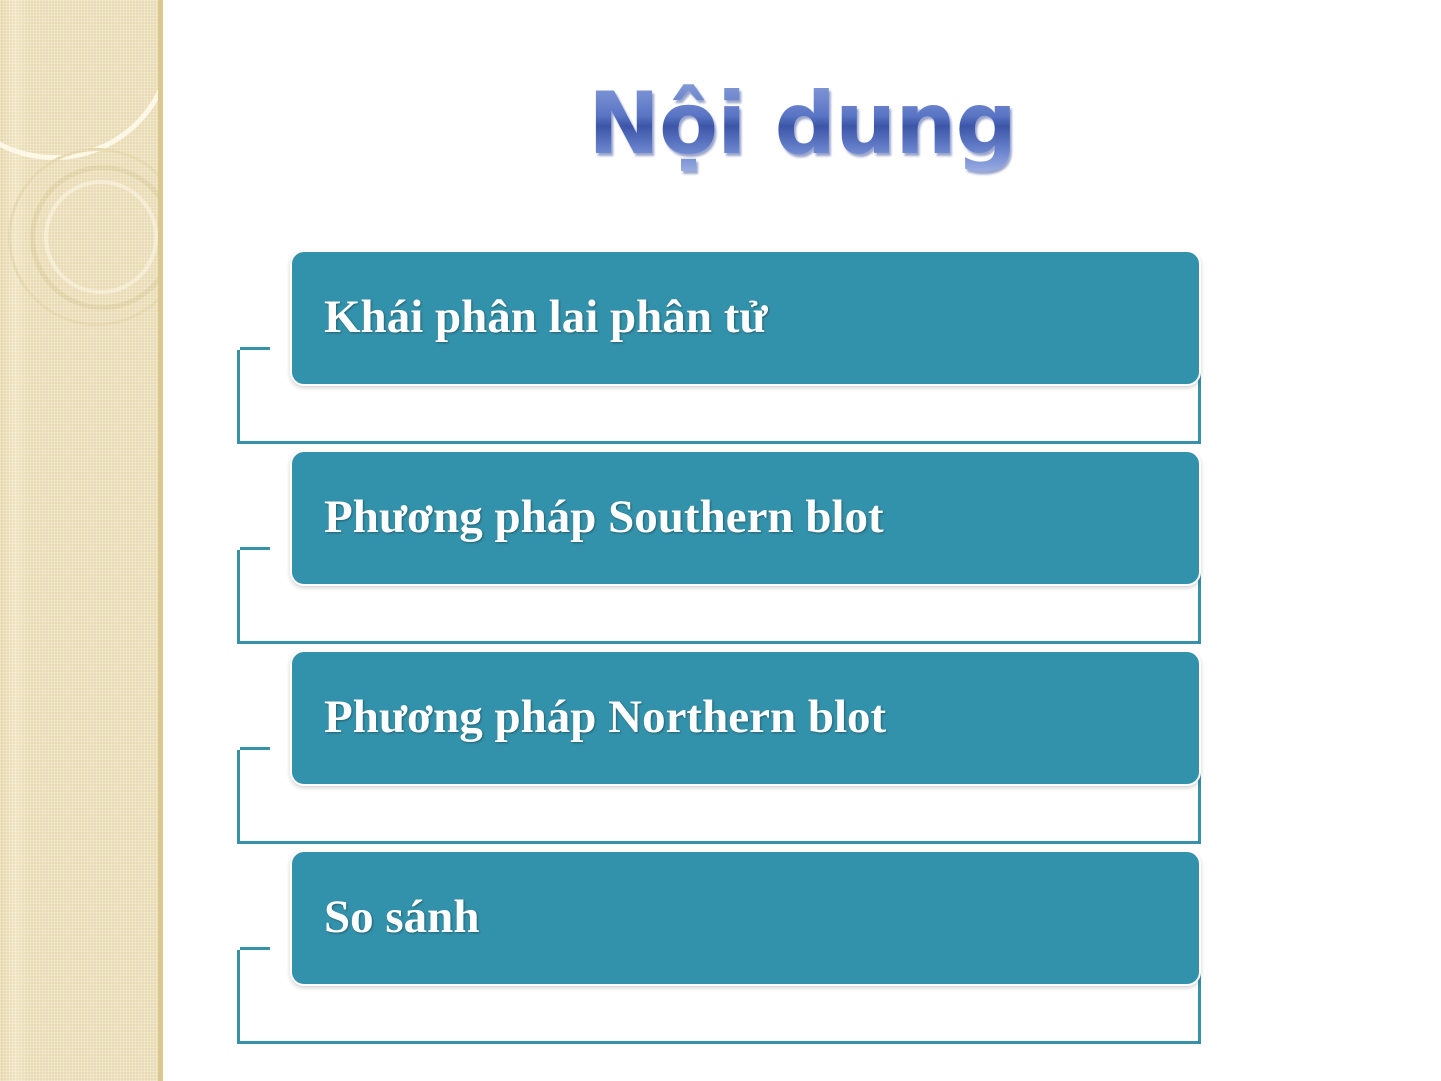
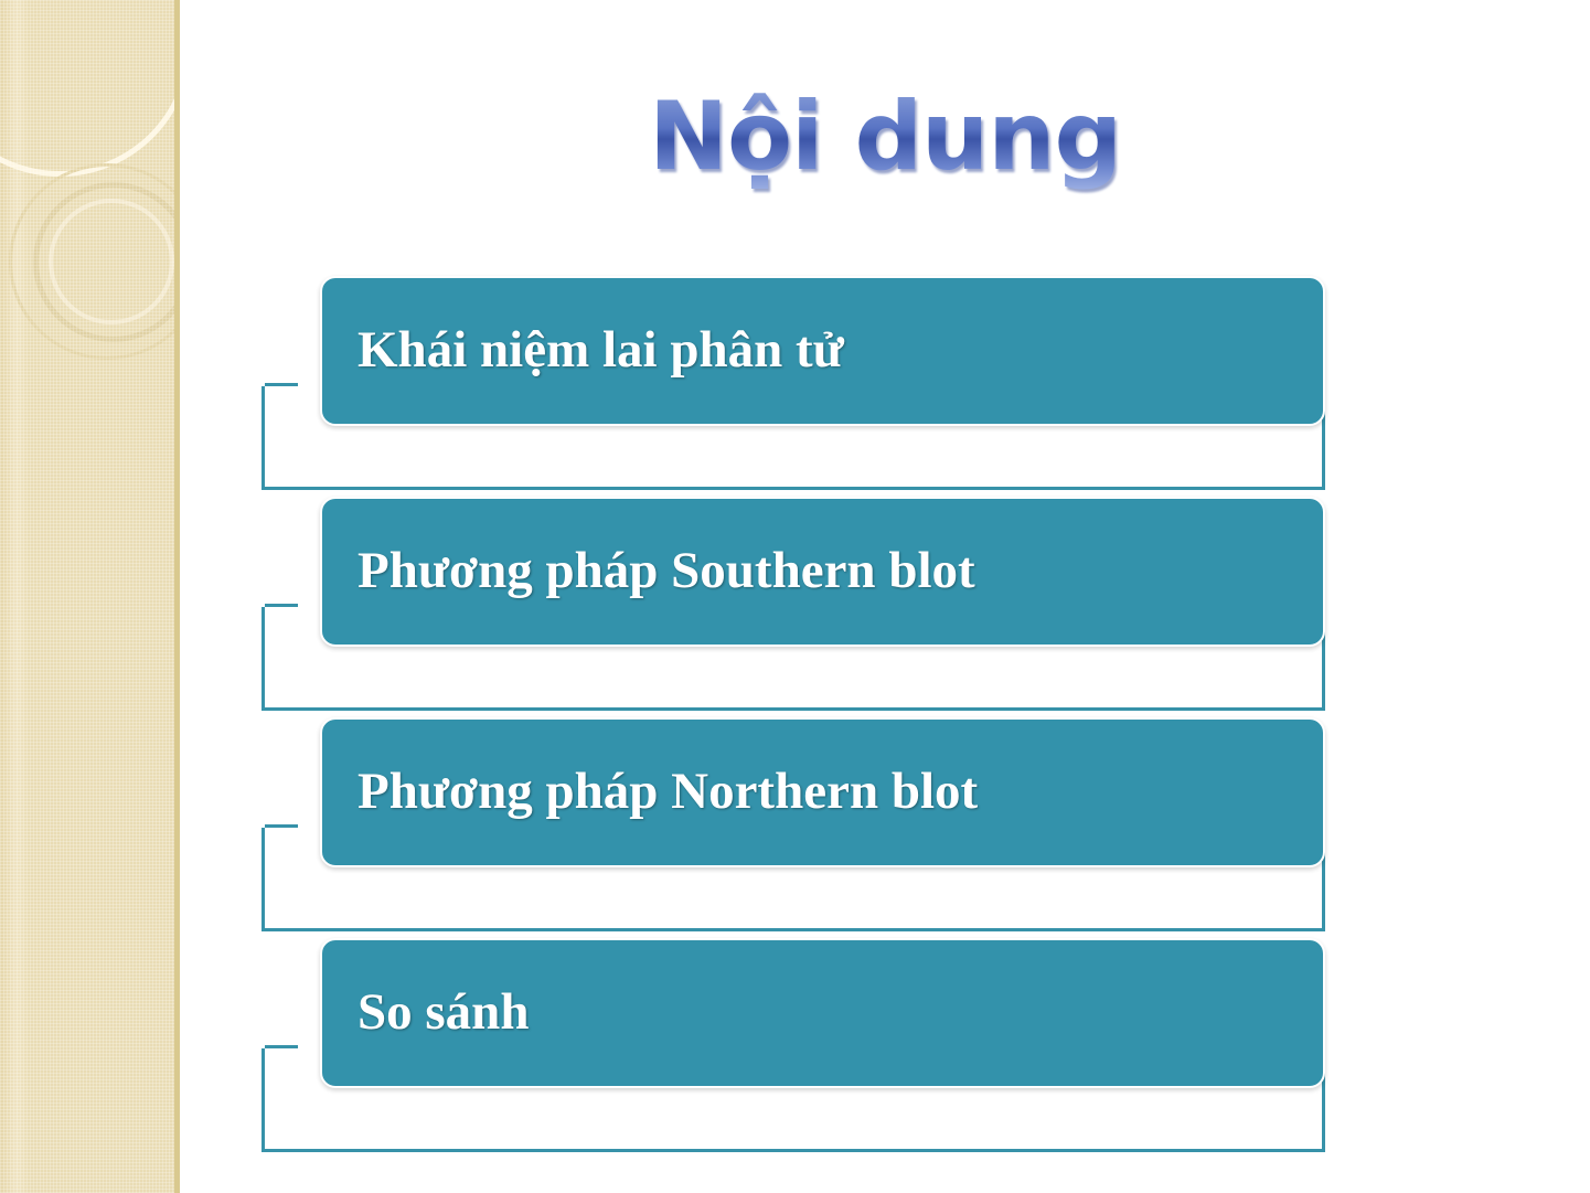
  Nội dung
- Khái phân lai phân tử
+ Khái niệm lai phân tử
  Phương pháp Southern blot
  Phương pháp Northern blot
  So sánh
